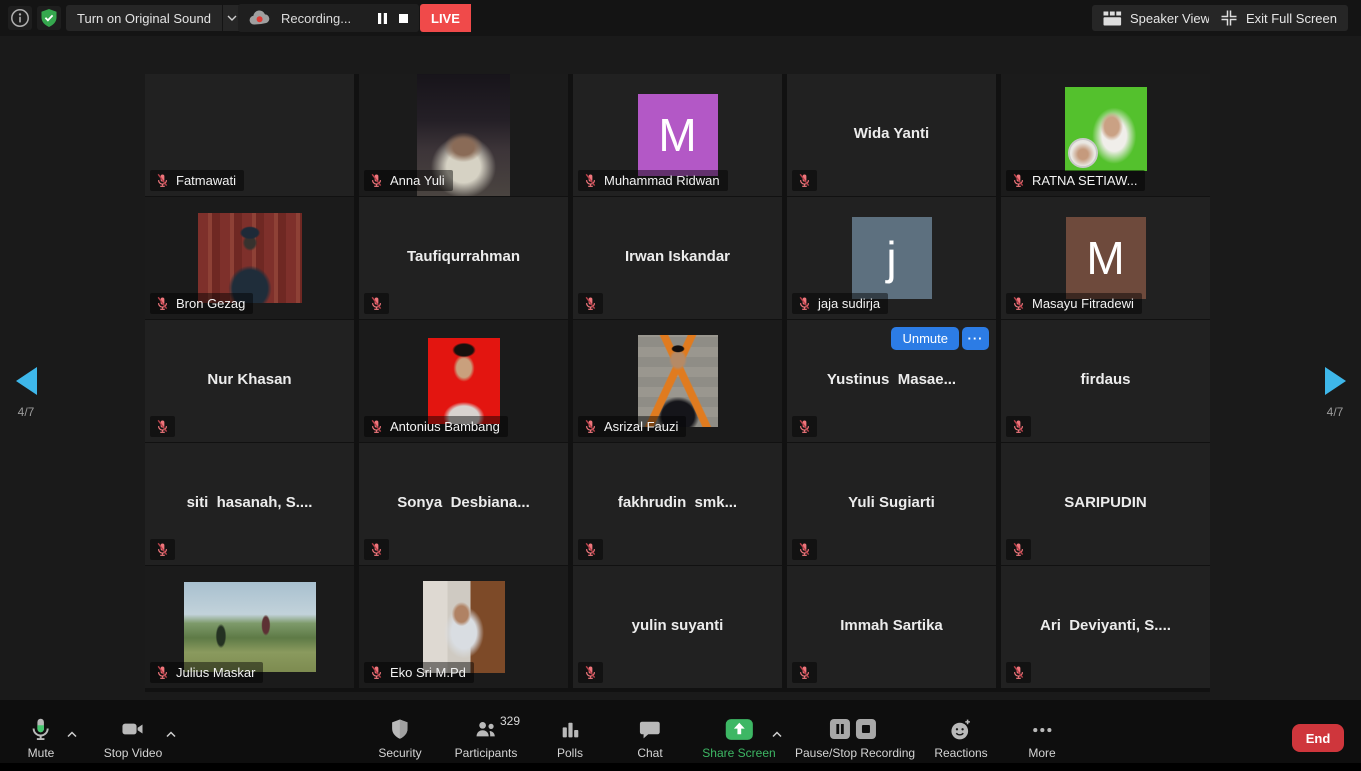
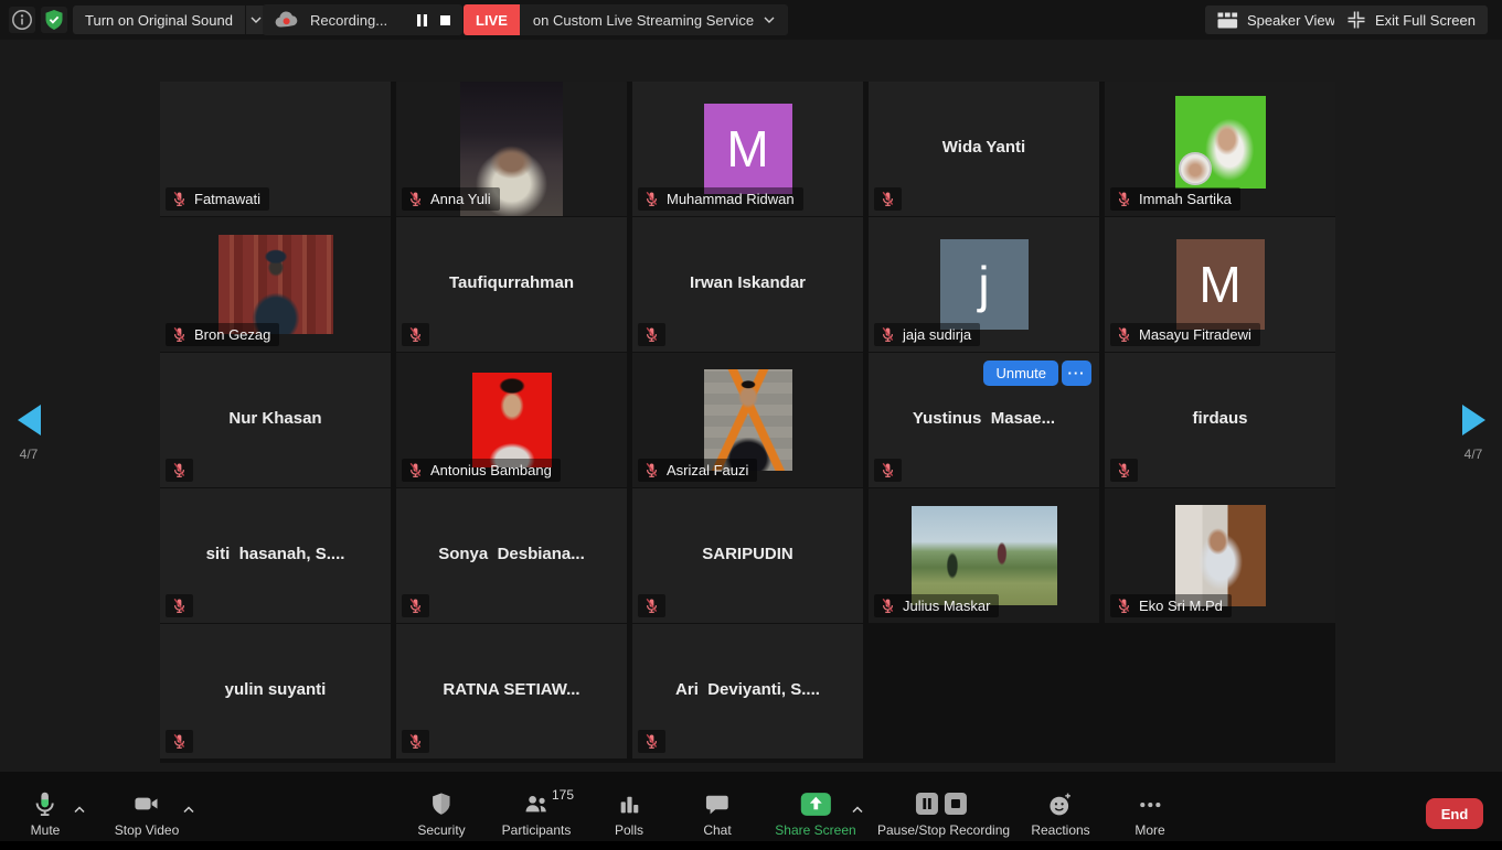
  Turn on Original Sound
  Recording...
  LIVE
+ on Custom Live Streaming Service
  Speaker View
  Exit Full Screen
  Fatmawati
  Anna Yuli
  M
  Muhammad Ridwan
  Wida Yanti
- RATNA SETIAW...
+ Immah Sartika
  Bron Gezag
  Taufiqurrahman
  Irwan Iskandar
  j
  jaja sudirja
  M
  Masayu Fitradewi
  Nur Khasan
  Antonius Bambang
  Asrizal Fauzi
  Yustinus Masae...
  Unmute
  ···
  firdaus
  siti hasanah, S....
  Sonya Desbiana...
- fakhrudin smk...
- Yuli Sugiarti
  SARIPUDIN
  Julius Maskar
  Eko Sri M.Pd
  yulin suyanti
- Immah Sartika
+ RATNA SETIAW...
  Ari Deviyanti, S....
  4/7
  4/7
  Mute
  Stop Video
  Security
- 329
+ 175
  Participants
  Polls
  Chat
  Share Screen
  Pause/Stop Recording
  Reactions
  More
  End
